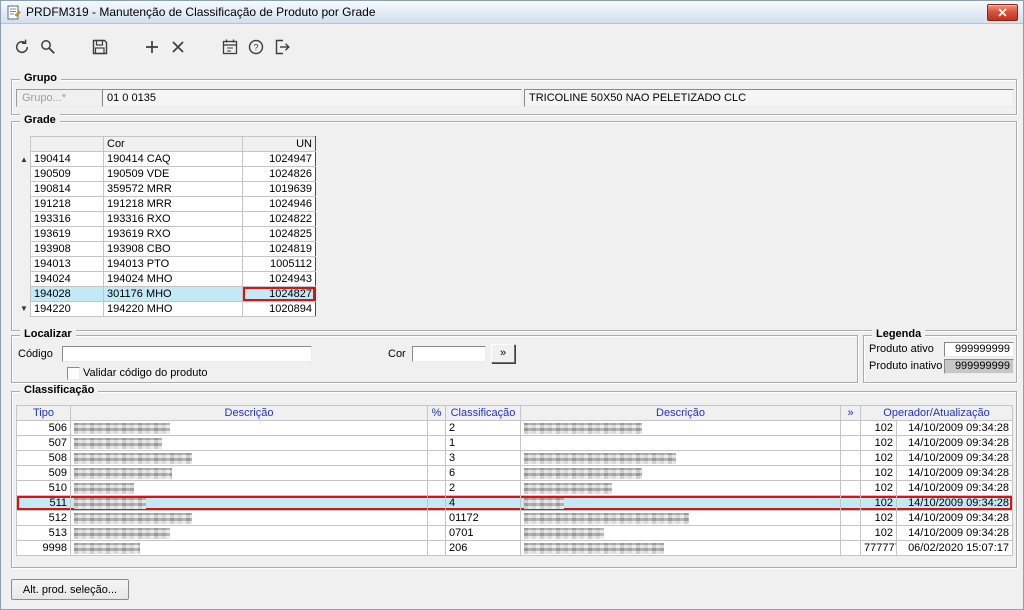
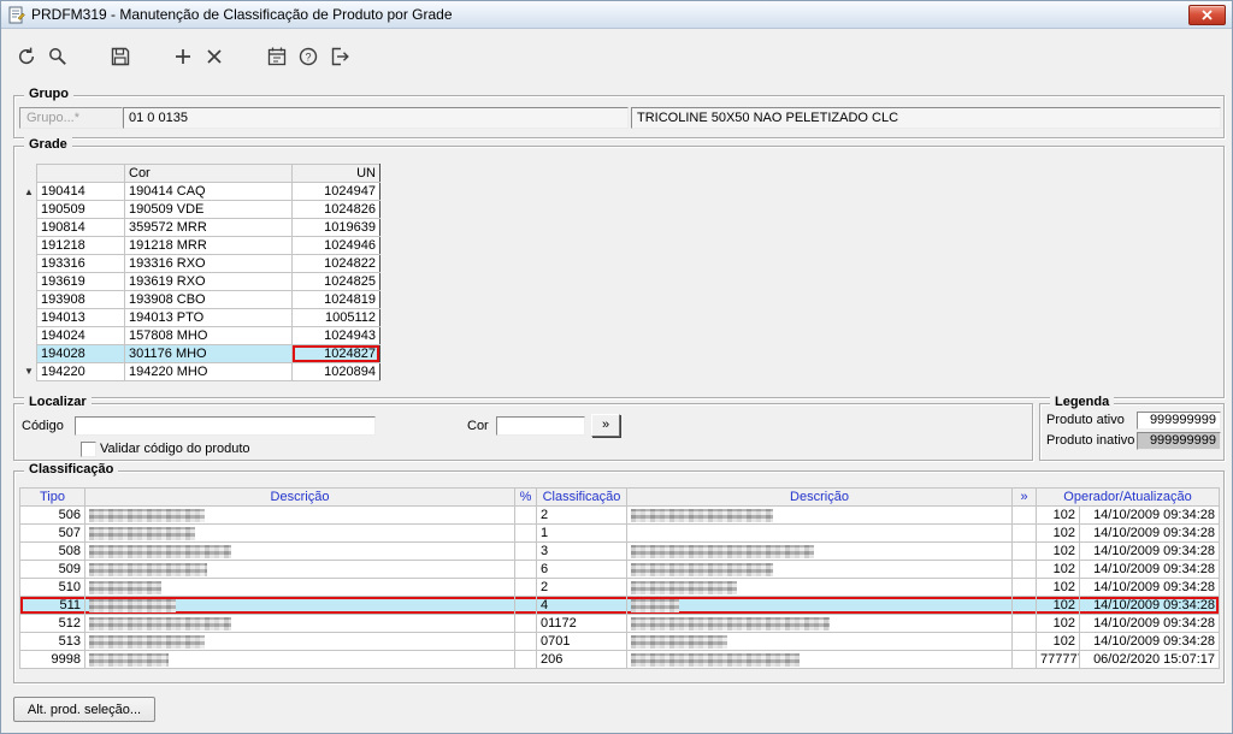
  PRDFM319 - Manutenção de Classificação de Produto por Grade
  ?
  Grupo
  Grupo...*
  01 0 0135
  TRICOLINE 50X50 NAO PELETIZADO CLC
  Grade
  ▲
  ▼
  	Cor	UN
  190414	190414 CAQ	1024947
  190509	190509 VDE	1024826
  190814	359572 MRR	1019639
  191218	191218 MRR	1024946
  193316	193316 RXO	1024822
  193619	193619 RXO	1024825
  193908	193908 CBO	1024819
  194013	194013 PTO	1005112
- 194024	194024 MHO	1024943
+ 194024	157808 MHO	1024943
  194028	301176 MHO	1024827
  194220	194220 MHO	1020894
  Localizar
  Código
  Validar código do produto
  Cor
  »
  Legenda
  Produto ativo
  999999999
  Produto inativo
  999999999
  Classificação
  Tipo	Descrição	%	Classificação	Descrição	»	Operador/Atualização
  506			2			102	14/10/2009 09:34:28
  507			1			102	14/10/2009 09:34:28
  508			3			102	14/10/2009 09:34:28
  509			6			102	14/10/2009 09:34:28
  510			2			102	14/10/2009 09:34:28
  511			4			102	14/10/2009 09:34:28
  512			01172			102	14/10/2009 09:34:28
  513			0701			102	14/10/2009 09:34:28
  9998			206			77777	06/02/2020 15:07:17
  Alt. prod. seleção...
